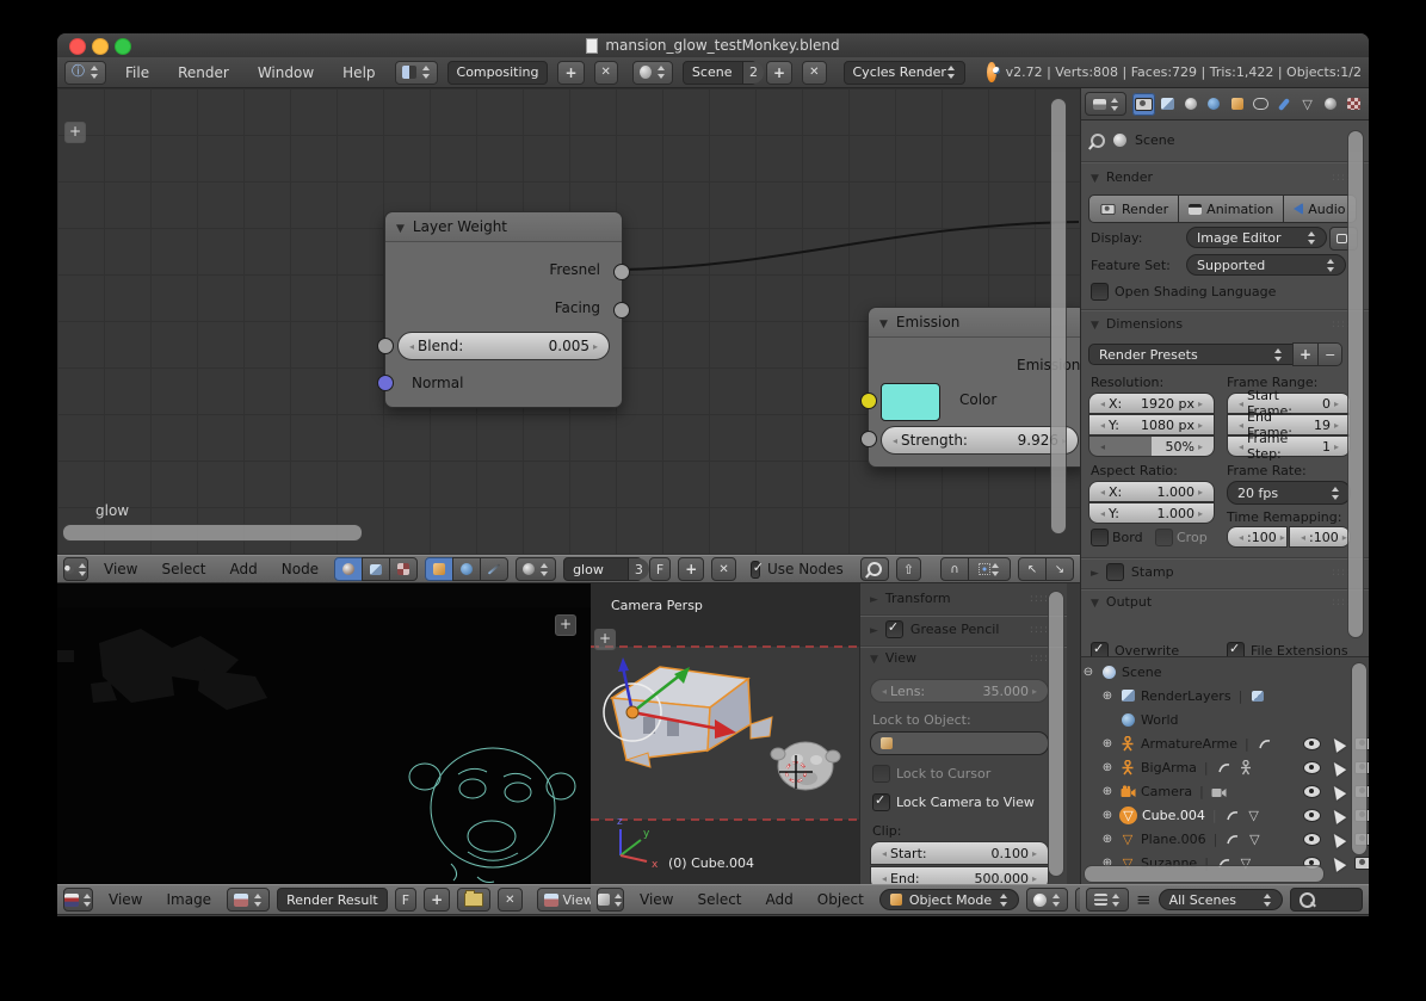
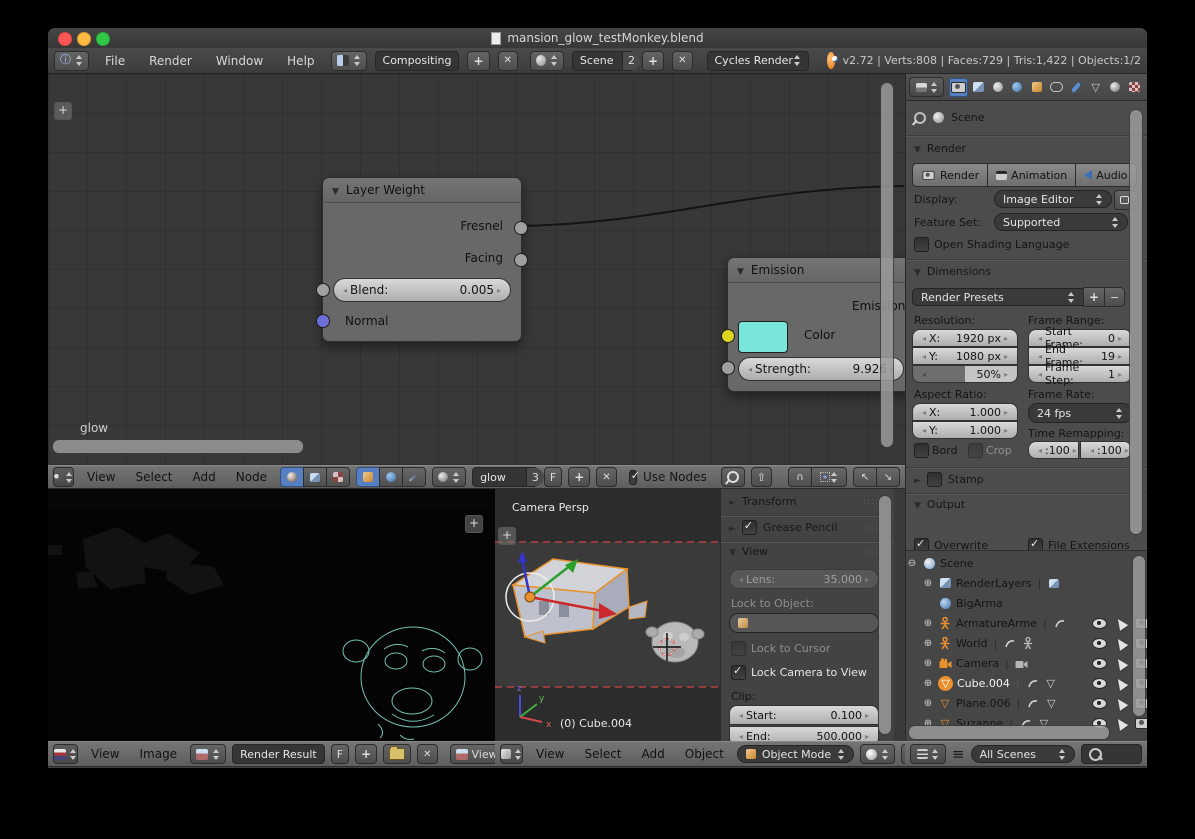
  mansion_glow_testMonkey.blend
  ⓘ
  File
  Render
  Window
  Help
  Compositing
  Scene
  2
  Cycles Render
  v2.72 | Verts:808 | Faces:729 | Tris:1,422 | Objects:1/2
  Layer Weight
  Fresnel
  Facing
  Blend:
  0.005
  Normal
  Emission
  Emission
  Color
  Strength:
  9.926
  glow
  +
  View
  Select
  Add
  Node
  glow
  3
  F
  Use Nodes
  ⇧
  ∩
  ↖
  ↘
  +
  View
  Image
  Render Result
  F
  View
  z
  y
  x
  Camera Persp
  (0) Cube.004
  +
  Transform
  ::::
  Grease Pencil
  ::::
  View
  ::::
  Lens:
  35.000
  Lock to Object:
  Lock to Cursor
  Lock Camera to View
  Clip:
  Start:
  0.100
  End:
  500.000
  View
  Select
  Add
  Object
  Object Mode
  ▽
  Scene
  Render
  ::::
  Render
  Animation
  Audio
  Display:
  Image Editor
  Feature Set:
  Supported
  Open Shading Language
  Dimensions
  ::::
  Render Presets
  −
  Resolution:
  Frame Range:
  X:
  1920 px
  Y:
  1080 px
  50%
  Start Frame:
  0
  End Frame:
  19
  Frame Step:
  1
  Aspect Ratio:
  Frame Rate:
  X:
  1.000
  Y:
  1.000
- 20 fps
+ 24 fps
  Time Remapping:
  Bord
  Crop
  :100
  :100
  Stamp
  ::::
  Output
  ::::
  Overwrite
  File Extensions
  ⊖
  Scene
  ⊕
  RenderLayers
- World
+ BigArma
  ⊕
  ArmatureArme
  ⊕
- BigArma
+ World
  ⊕
  Camera
  ⊕
  ▽
  Cube.004
  ▽
  ⊕
  ▽
  Plane.006
  ▽
  ⊕
  ▽
  Suzanne
  |
  ▽
  ≡
  All Scenes
